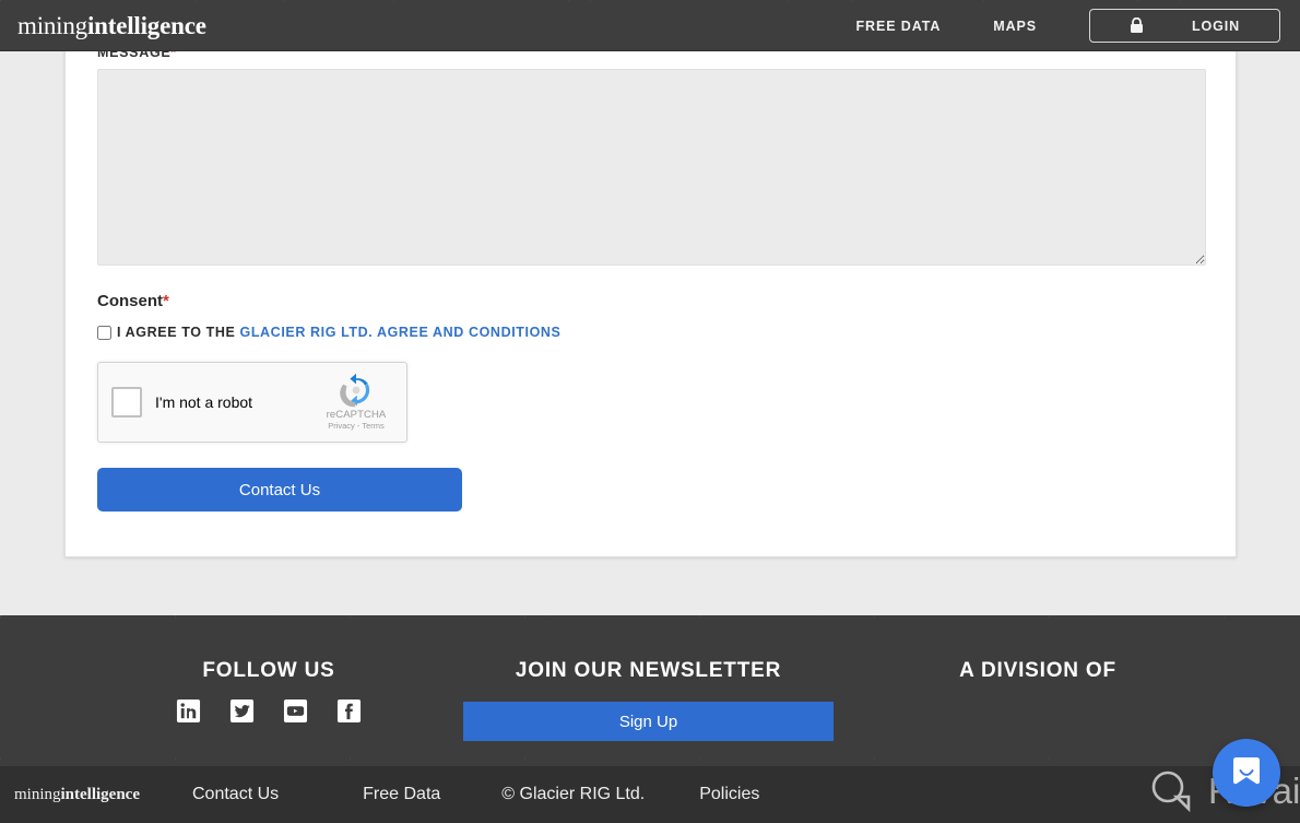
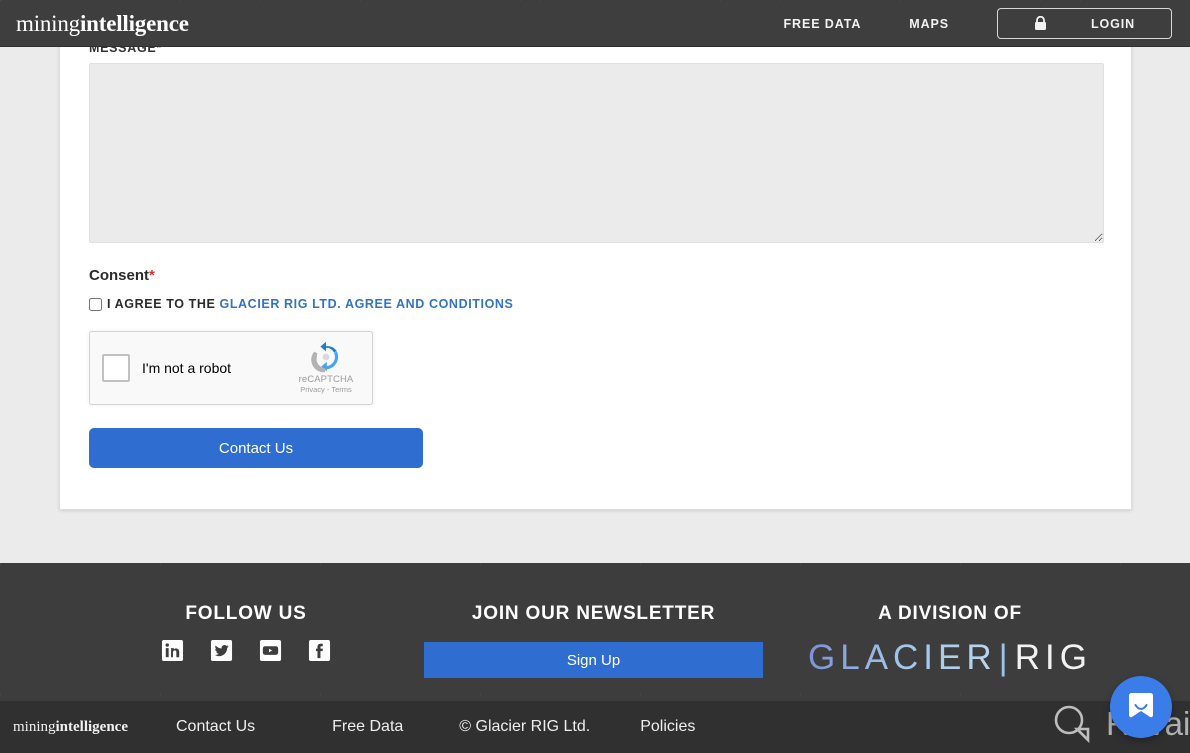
  miningintelligence
  FREE DATA
  MAPS
  LOGIN
  MESSAGE*
  Consent*
  I AGREE TO THE GLACIER RIG LTD. AGREE AND CONDITIONS
  I'm not a robot
  reCAPTCHA
  Privacy - Terms
  Contact Us
  FOLLOW US
  JOIN OUR NEWSLETTER
  Sign Up
  A DIVISION OF
+ GLACIER|RIG
  miningintelligence
  Contact Us
  Free Data
  © Glacier RIG Ltd.
  Policies
